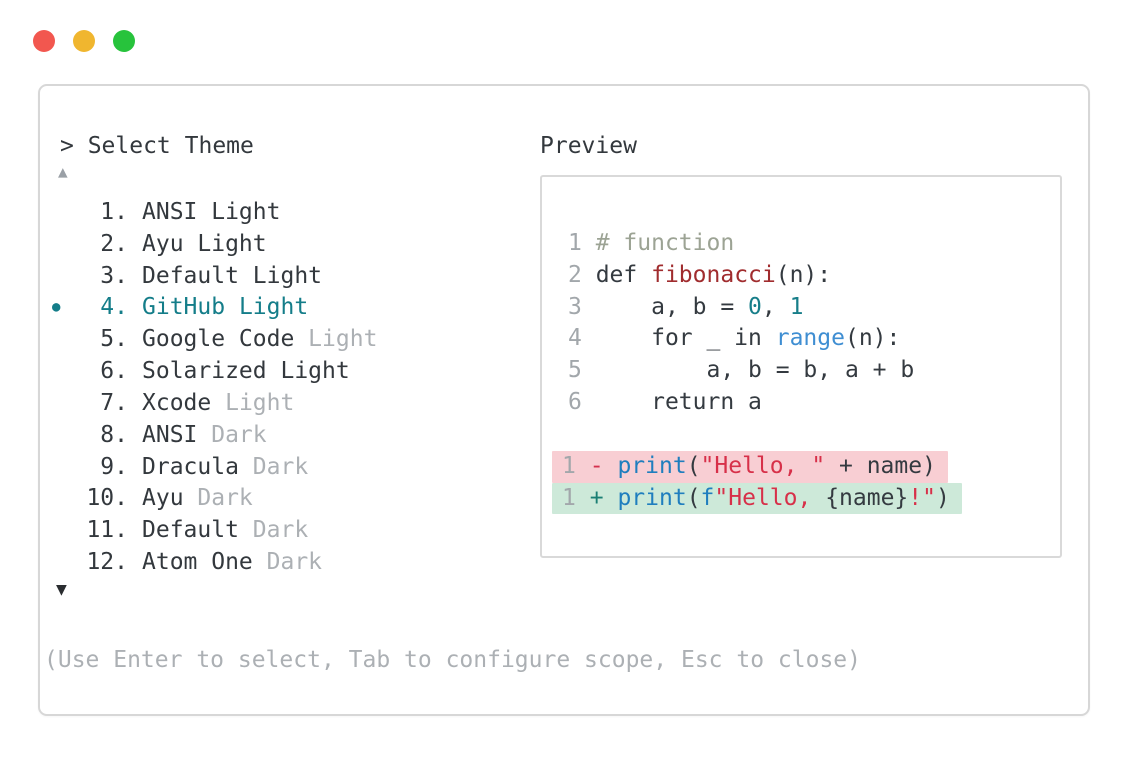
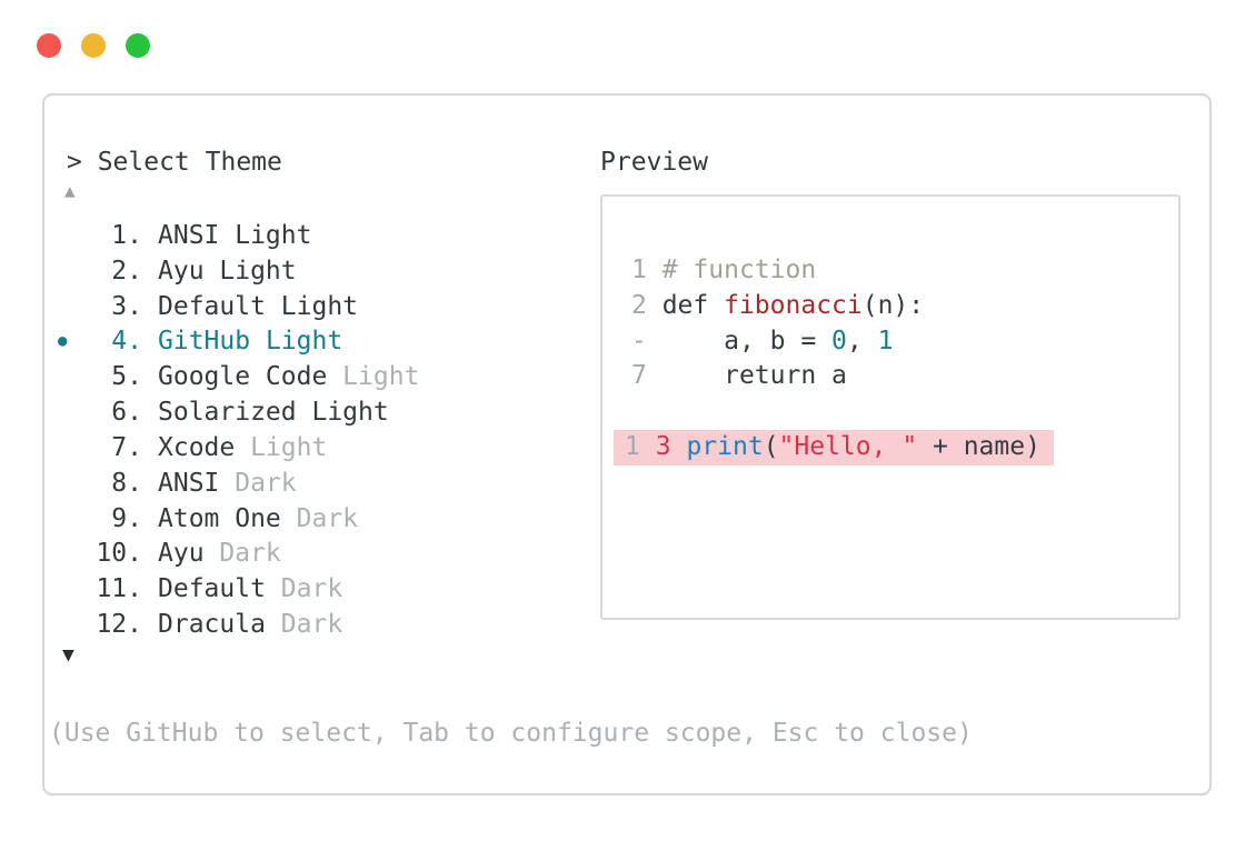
  > Select Theme
  Preview
  ▲
  1.
  ANSI
  Light
  2.
  Ayu
  Light
  3.
  Default
  Light
  ●
  4.
  GitHub
  Light
  5.
  Google Code
  Light
  6.
  Solarized
  Light
  7.
  Xcode
  Light
  8.
  ANSI
  Dark
  9.
- Dracula
+ Atom One
  Dark
  10.
  Ayu
  Dark
  11.
  Default
  Dark
  12.
- Atom One
+ Dracula
  Dark
  ▼
- (Use Enter to select, Tab to configure scope, Esc to close)
+ (Use GitHub to select, Tab to configure scope, Esc to close)
  1 # function
  2 def fibonacci(n):
- 3 a, b = 0, 1
+ - a, b = 0, 1
- 4 for _ in range(n):
- 5 a, b = b, a + b
- 6 return a
+ 7 return a
- 1 - print("Hello, " + name)
+ 1 3 print("Hello, " + name)
- 1 + print(f"Hello, {name}!")
